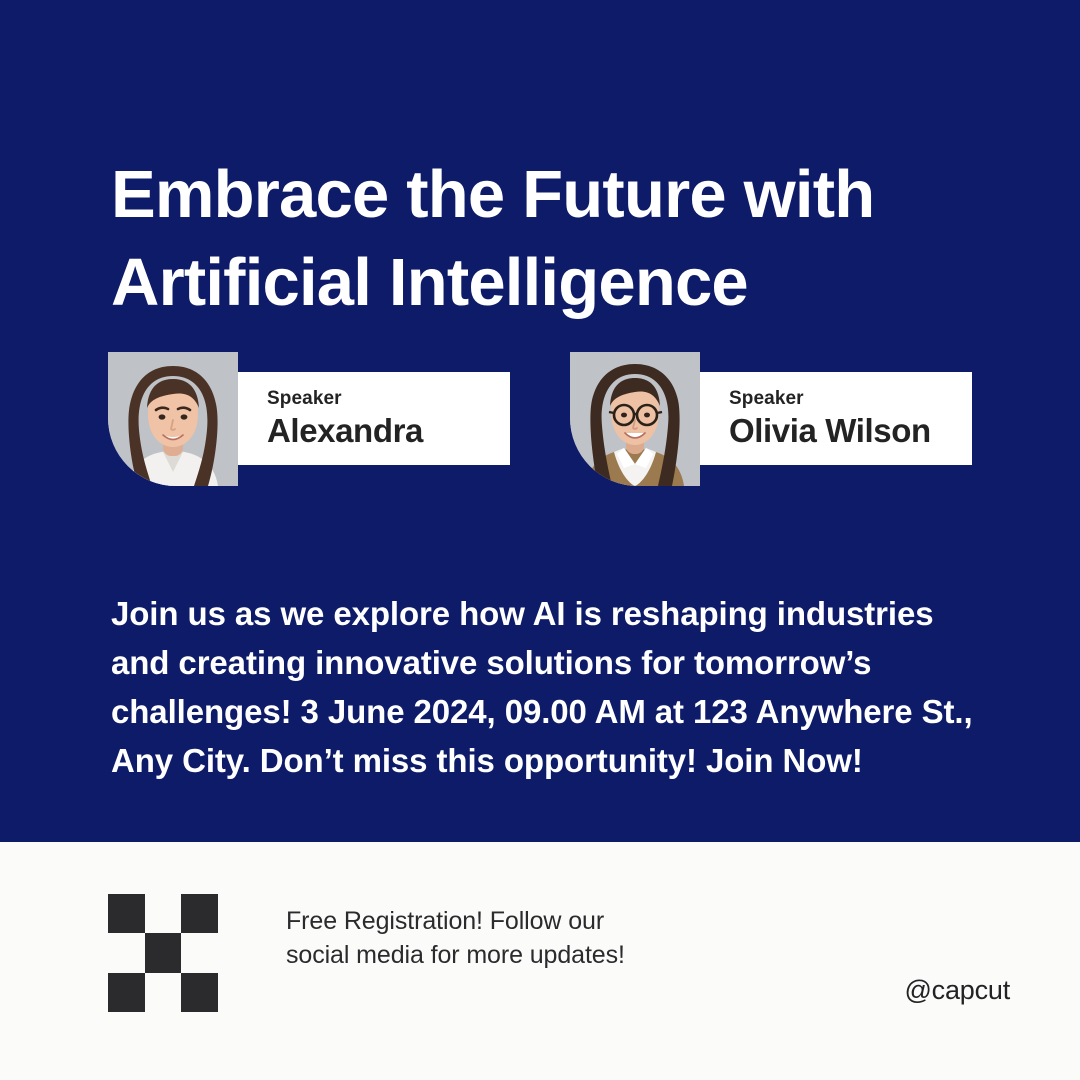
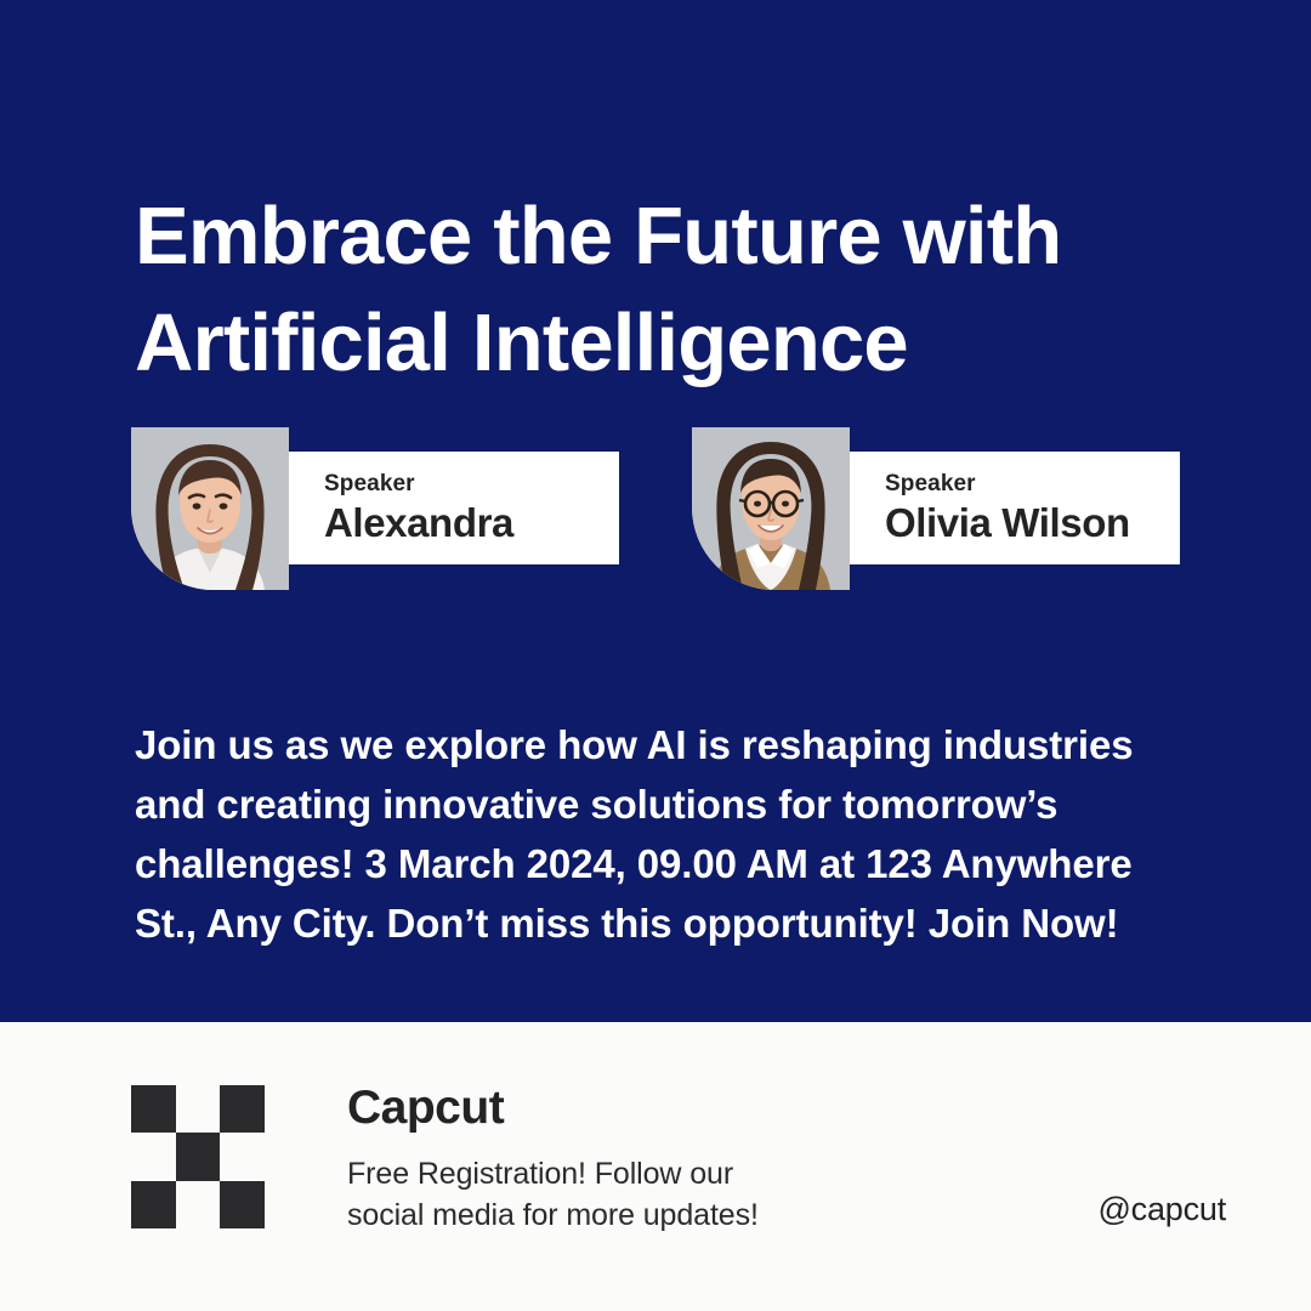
  Embrace the Future with
  Artificial Intelligence
  Speaker
  Alexandra
  Speaker
  Olivia Wilson
- Join us as we explore how AI is reshaping industries and creating innovative solutions for tomorrow’s challenges! 3 June 2024, 09.00 AM at 123 Anywhere St., Any City. Don’t miss this opportunity! Join Now!
+ Join us as we explore how AI is reshaping industries and creating innovative solutions for tomorrow’s challenges! 3 March 2024, 09.00 AM at 123 Anywhere St., Any City. Don’t miss this opportunity! Join Now!
+ Capcut
  Free Registration! Follow our
  social media for more updates!
  @capcut
